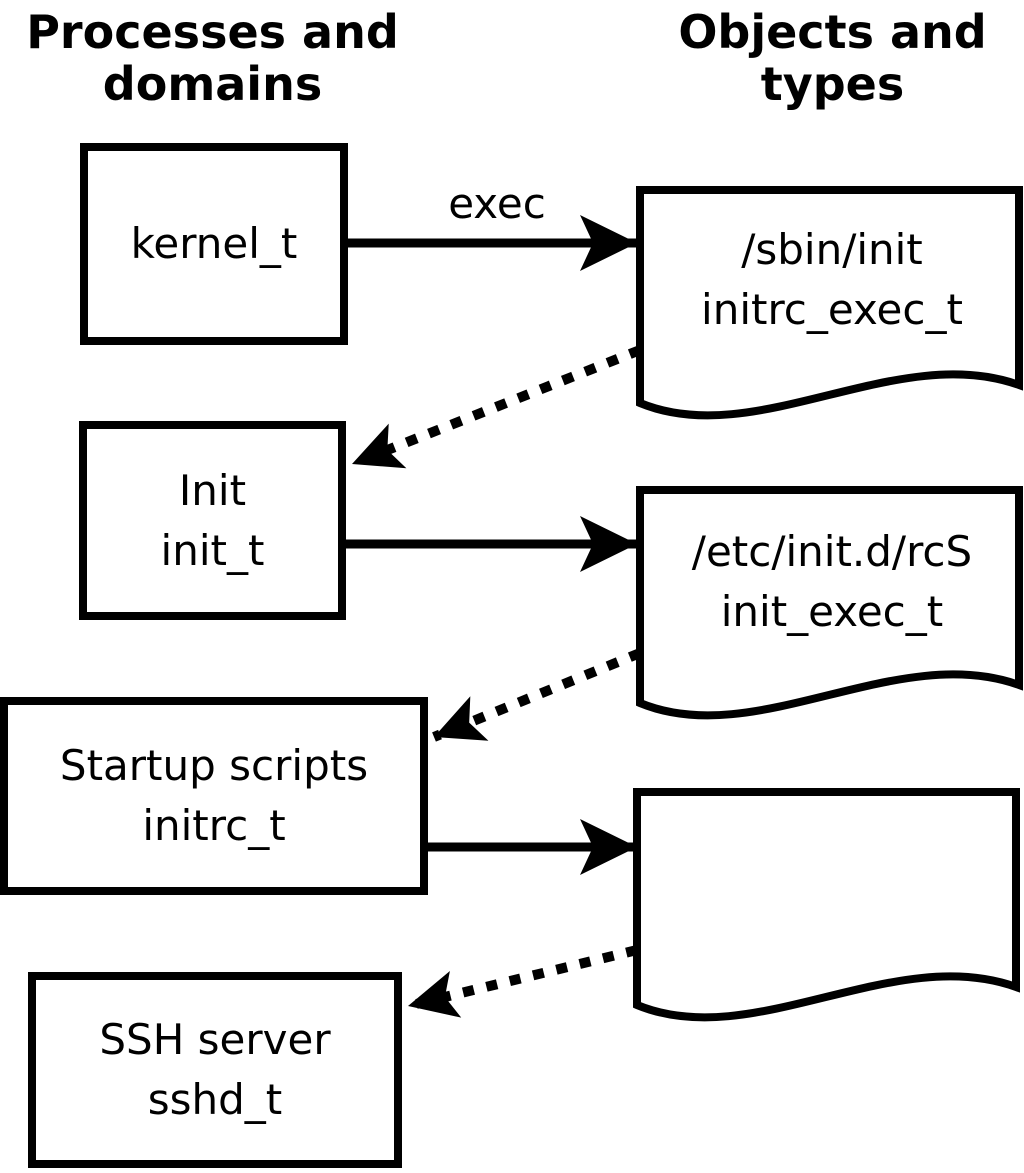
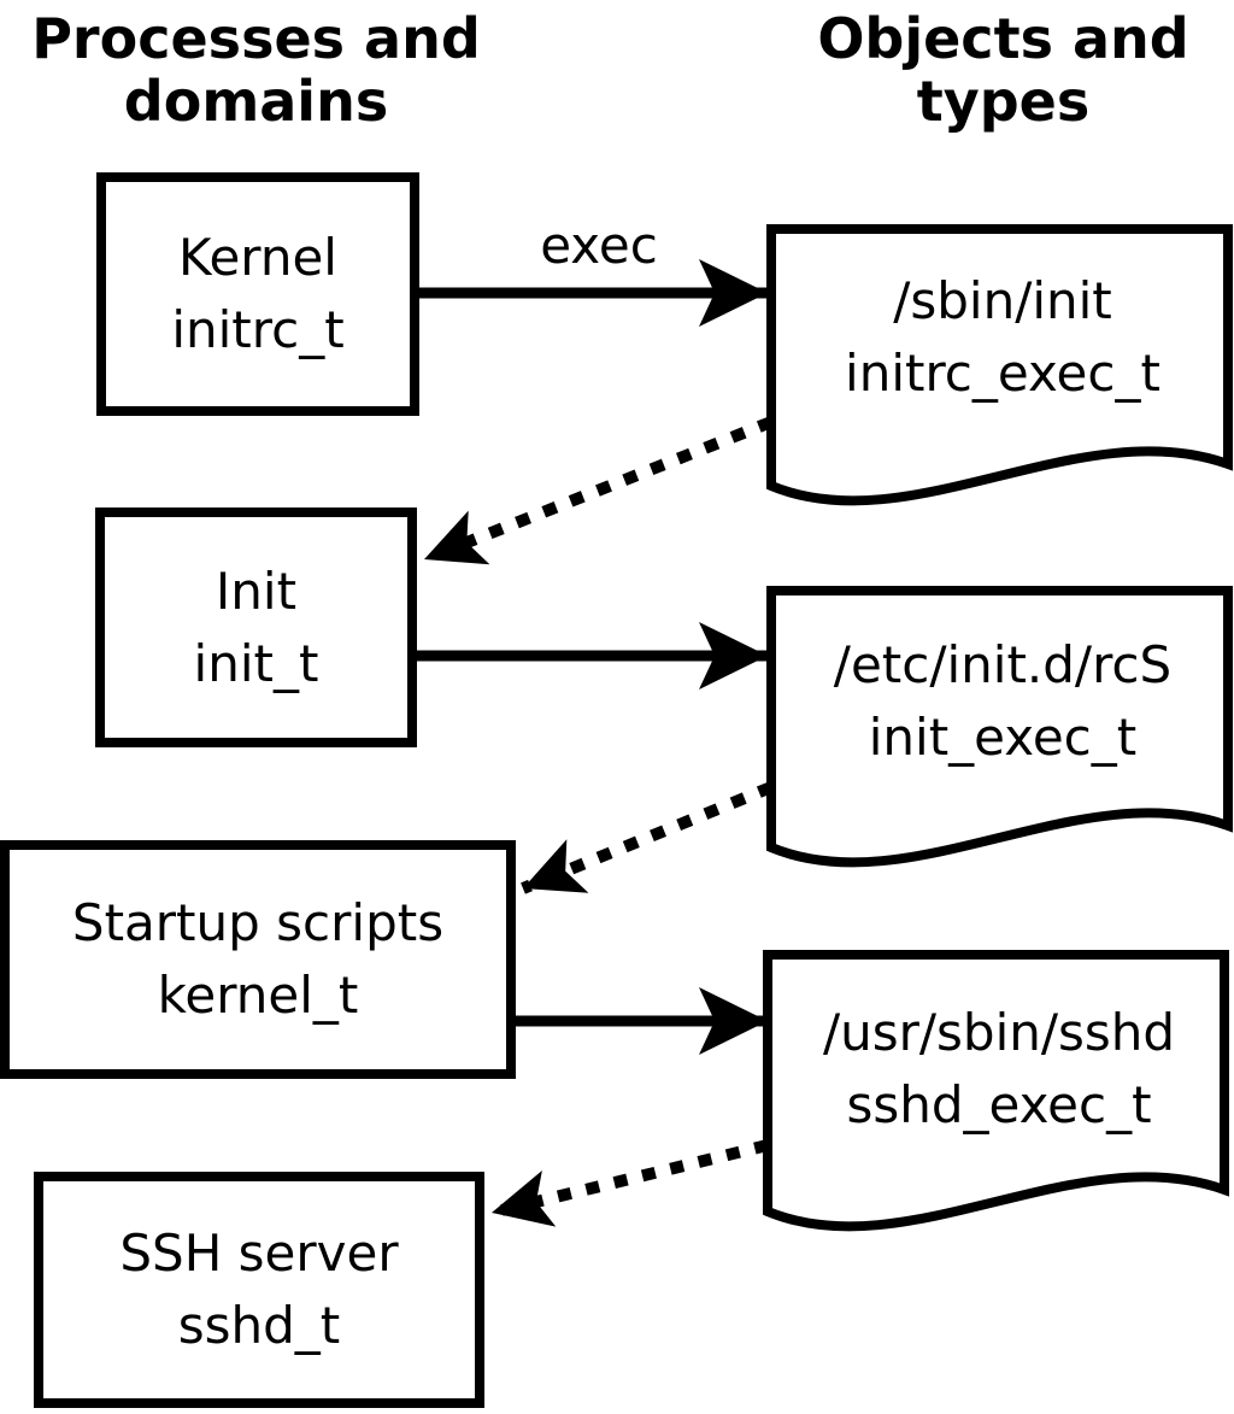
  Processes and domains
  Objects and types
+ Kernel
- kernel_t
+ initrc_t
  Init
  init_t
  Startup scripts
- initrc_t
+ kernel_t
  SSH server
  sshd_t
  /sbin/init
  initrc_exec_t
  /etc/init.d/rcS
  init_exec_t
+ /usr/sbin/sshd
+ sshd_exec_t
  exec
